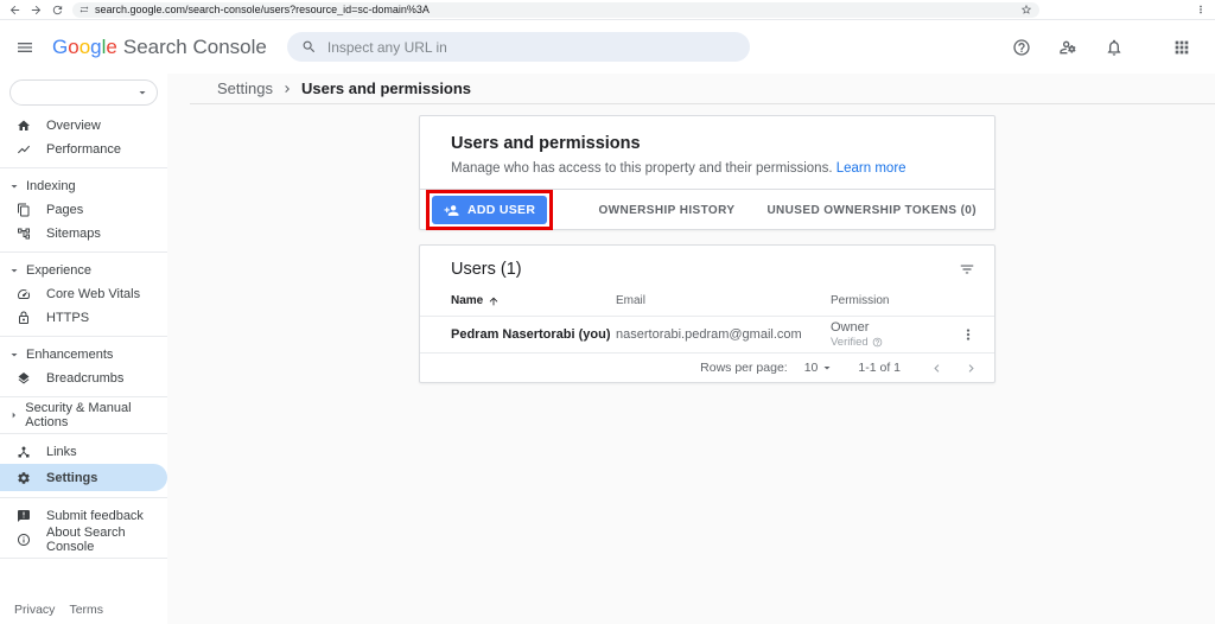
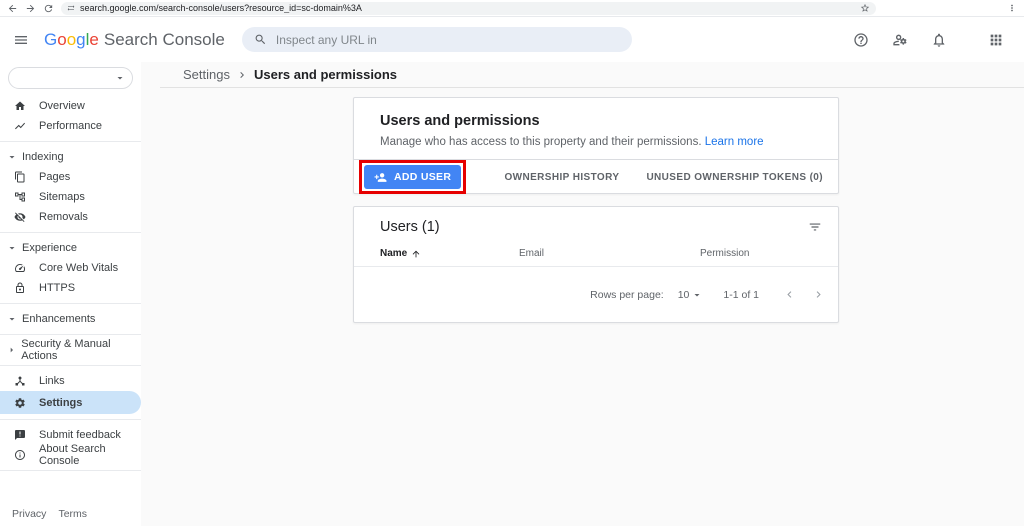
  search.google.com/search-console/users?resource_id=sc-domain%3A
  Google
  Search Console
  Inspect any URL in
  Overview
  Performance
  Indexing
  Pages
  Sitemaps
+ Removals
  Experience
  Core Web Vitals
  HTTPS
  Enhancements
- Breadcrumbs
  Security & Manual Actions
  Links
  Settings
  Submit feedback
  About Search Console
  Privacy
  Terms
  Settings
  Users and permissions
  Users and permissions
  Manage who has access to this property and their permissions. Learn more
  ADD USER
  OWNERSHIP HISTORY
  UNUSED OWNERSHIP TOKENS (0)
  Users (1)
  Name
  Email
  Permission
- Pedram Nasertorabi (you)
- nasertorabi.pedram@gmail.com
- Owner
- Verified
  Rows per page:
  10
  1-1 of 1
